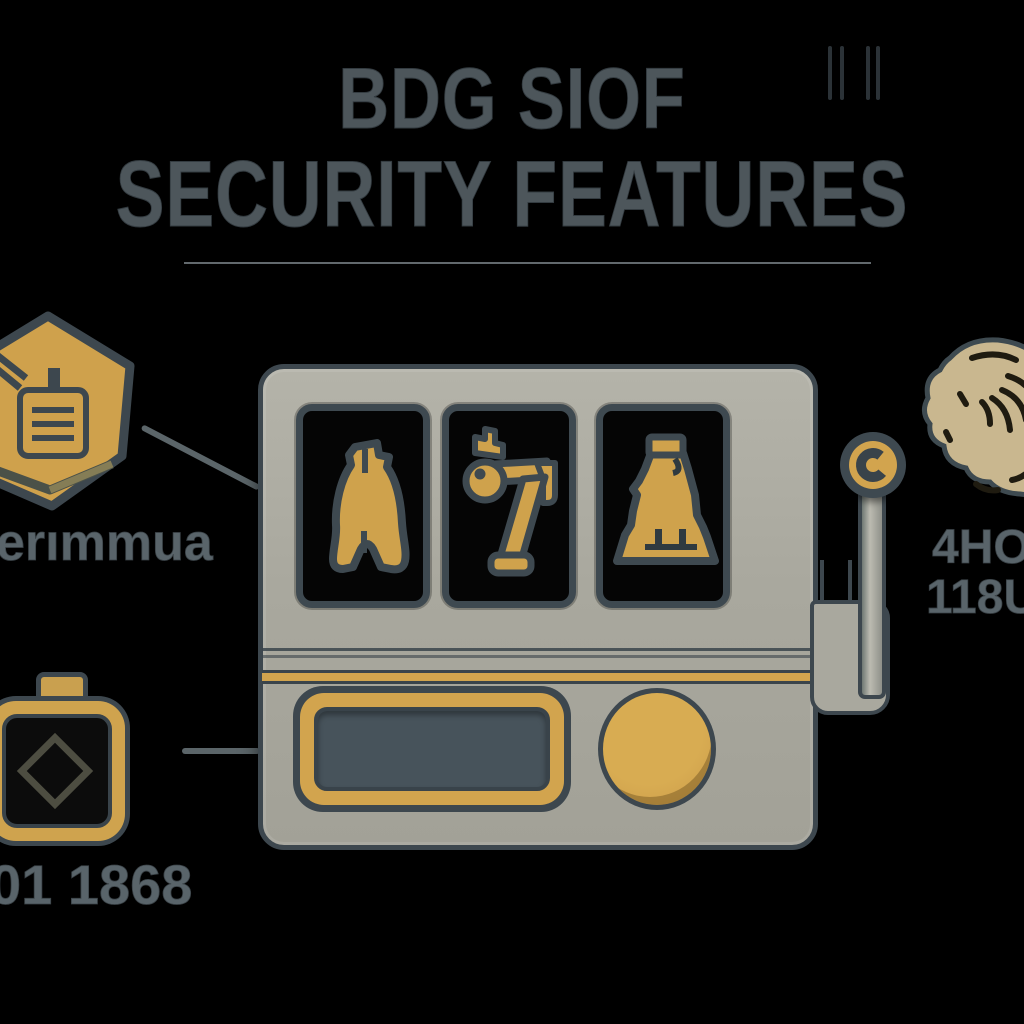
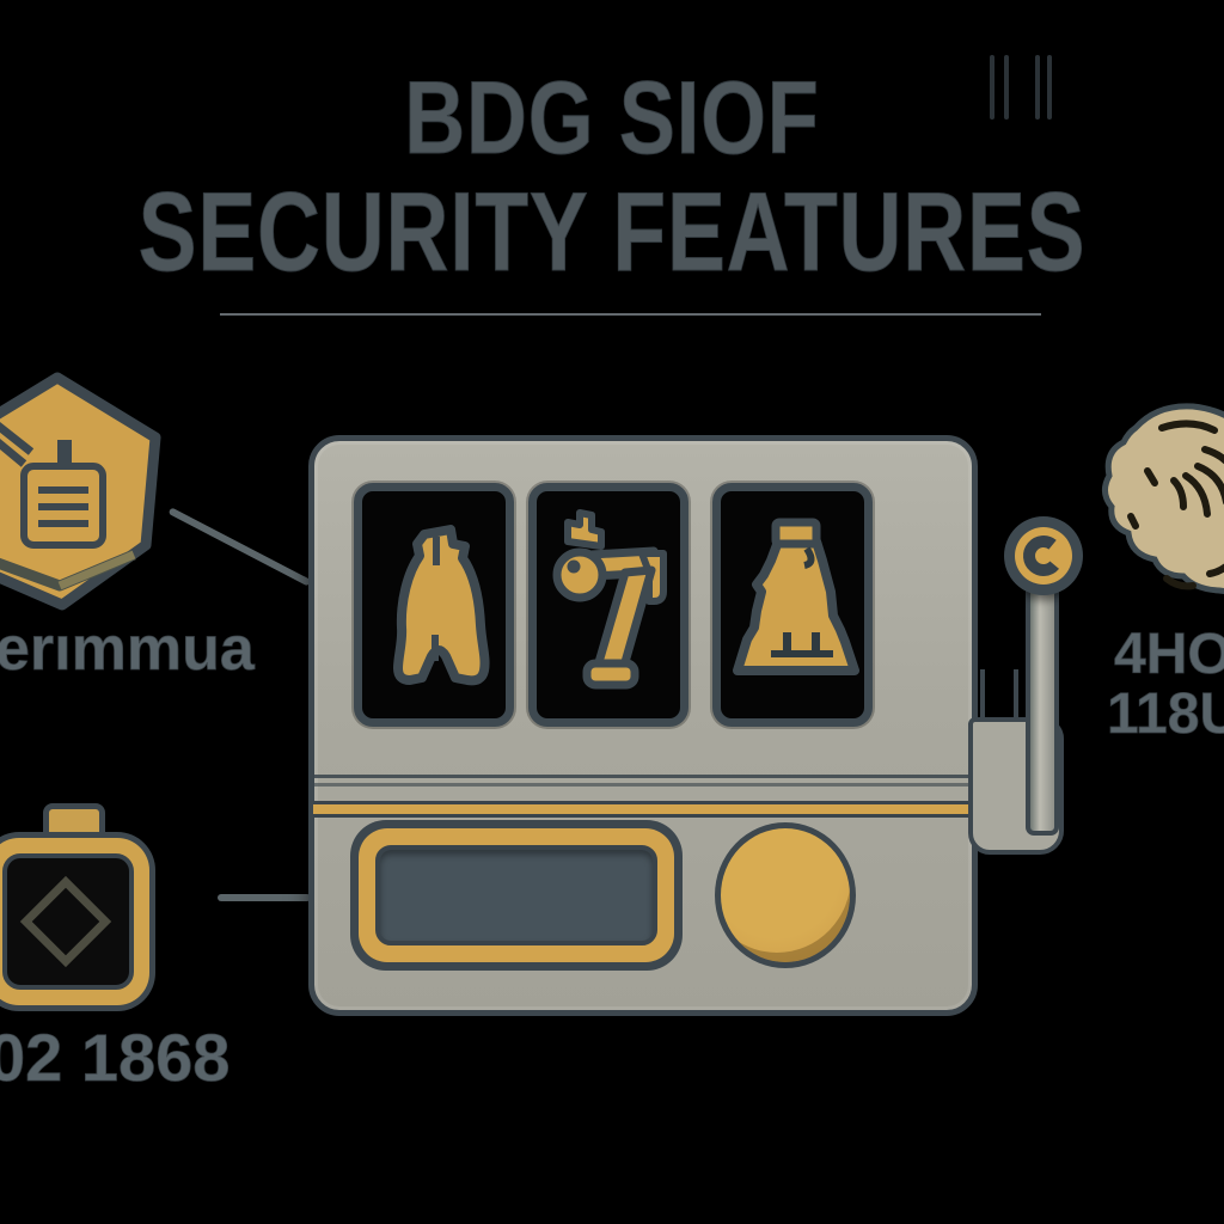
  BDG SIOF
  SECURITY FEATURES
  erımmua
- 01 1868
+ 02 1868
  4HO
  118U
